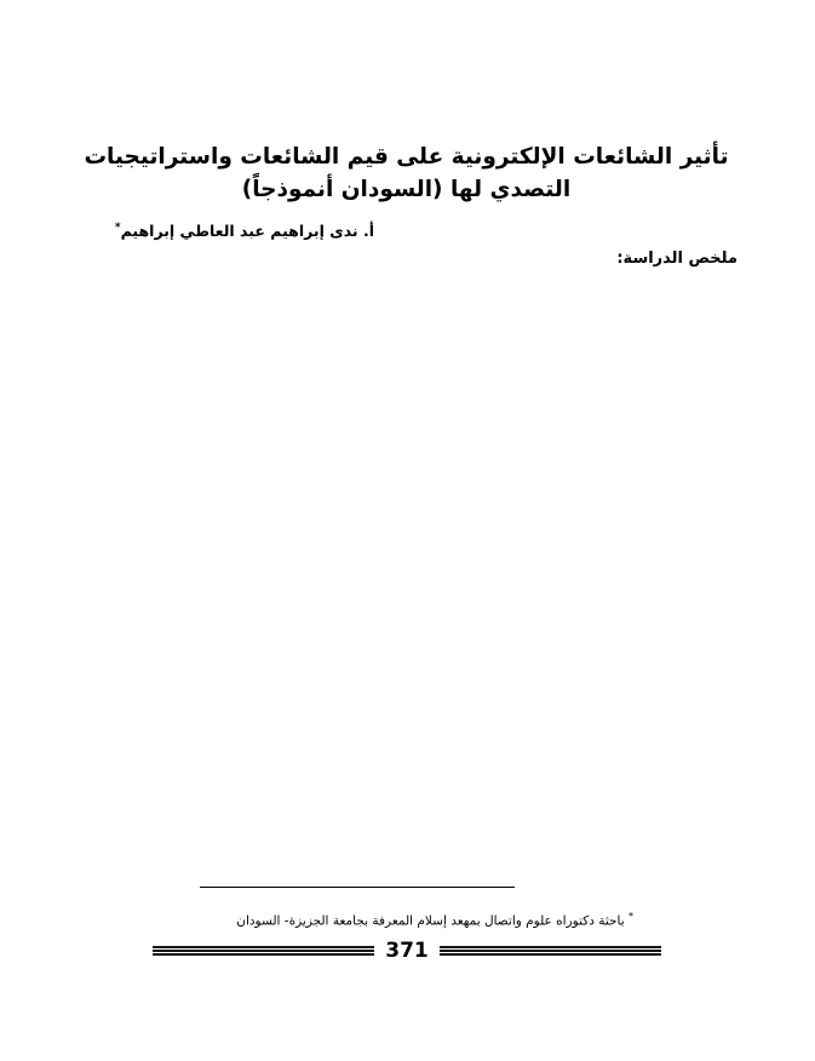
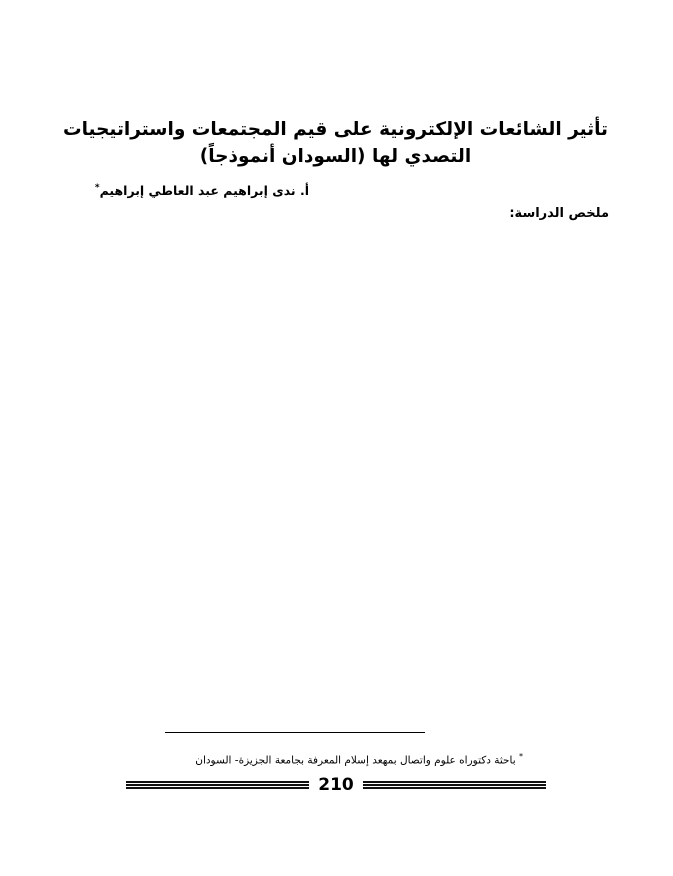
- تأثير الشائعات الإلكترونية على قيم الشائعات واستراتيجيات
+ تأثير الشائعات الإلكترونية على قيم المجتمعات واستراتيجيات
  التصدي لها (السودان أنموذجاً)
  أ. ندى إبراهيم عبد العاطي إبراهيم*
  ملخص الدراسة:
  * باحثة دكتوراه علوم واتصال بمهعد إسلام المعرفة بجامعة الجزيزة- السودان
- 371
+ 210
